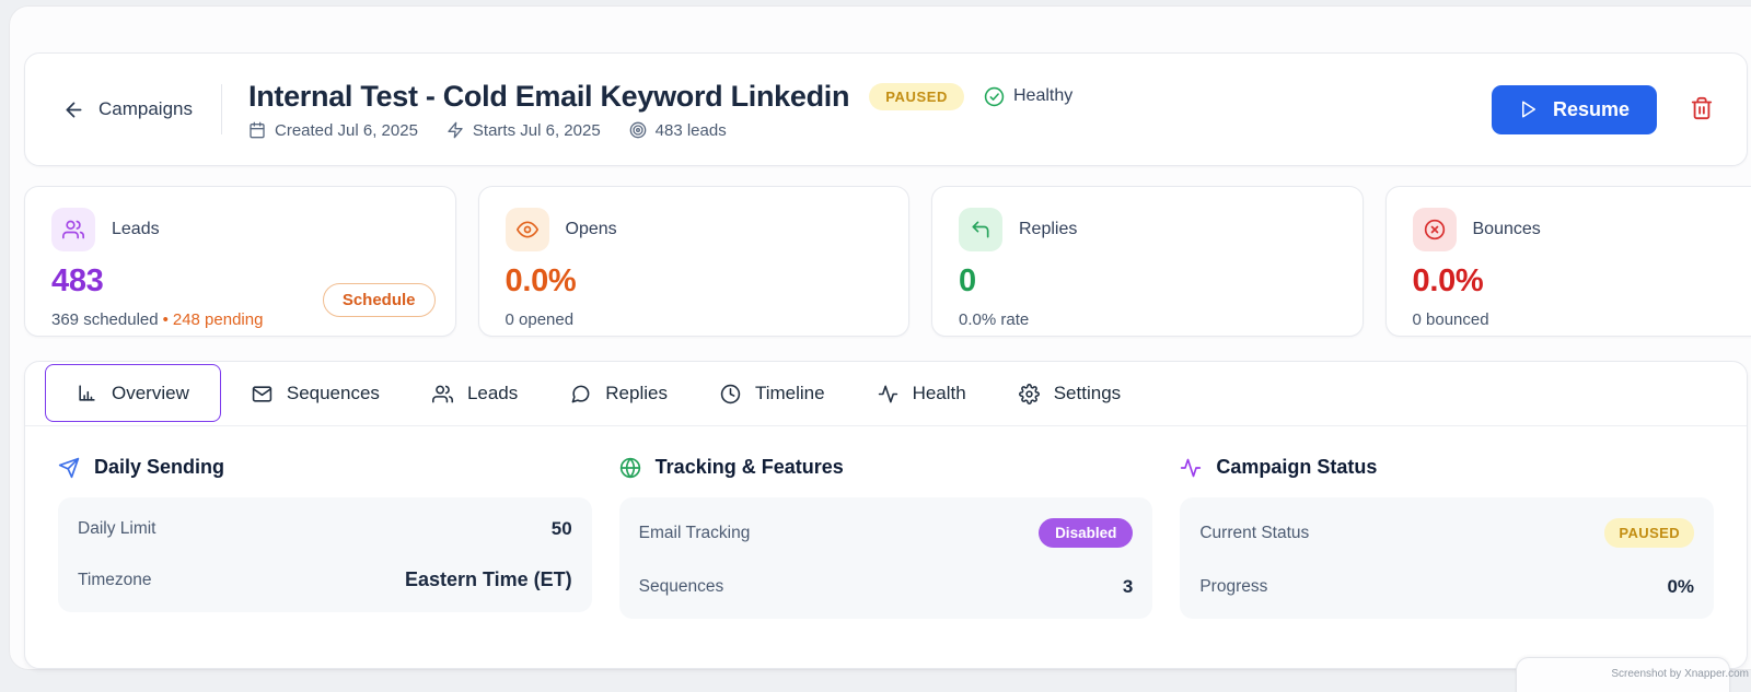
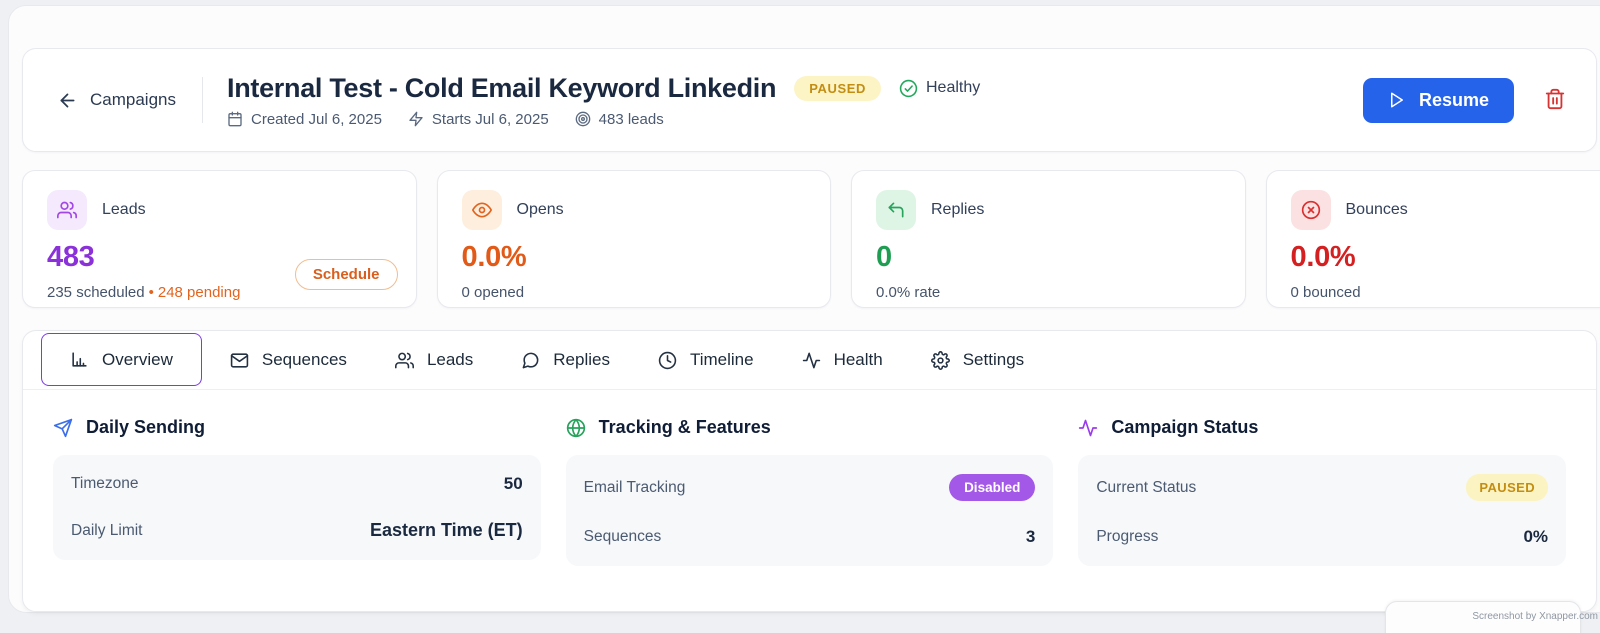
  Campaigns
  Internal Test - Cold Email Keyword Linkedin
  PAUSED
  Healthy
  Created Jul 6, 2025
  Starts Jul 6, 2025
  483 leads
  Resume
  Leads
  483
- 369 scheduled • 248 pending
+ 235 scheduled • 248 pending
  Schedule
  Opens
  0.0%
  0 opened
  Replies
  0
  0.0% rate
  Bounces
  0.0%
  0 bounced
  Overview
  Sequences
  Leads
  Replies
  Timeline
  Health
  Settings
  Daily Sending
- Daily Limit
+ Timezone
  50
- Timezone
+ Daily Limit
  Eastern Time (ET)
  Tracking & Features
  Email Tracking
  Disabled
  Sequences
  3
  Campaign Status
  Current Status
  PAUSED
  Progress
  0%
  Screenshot by Xnapper.com
